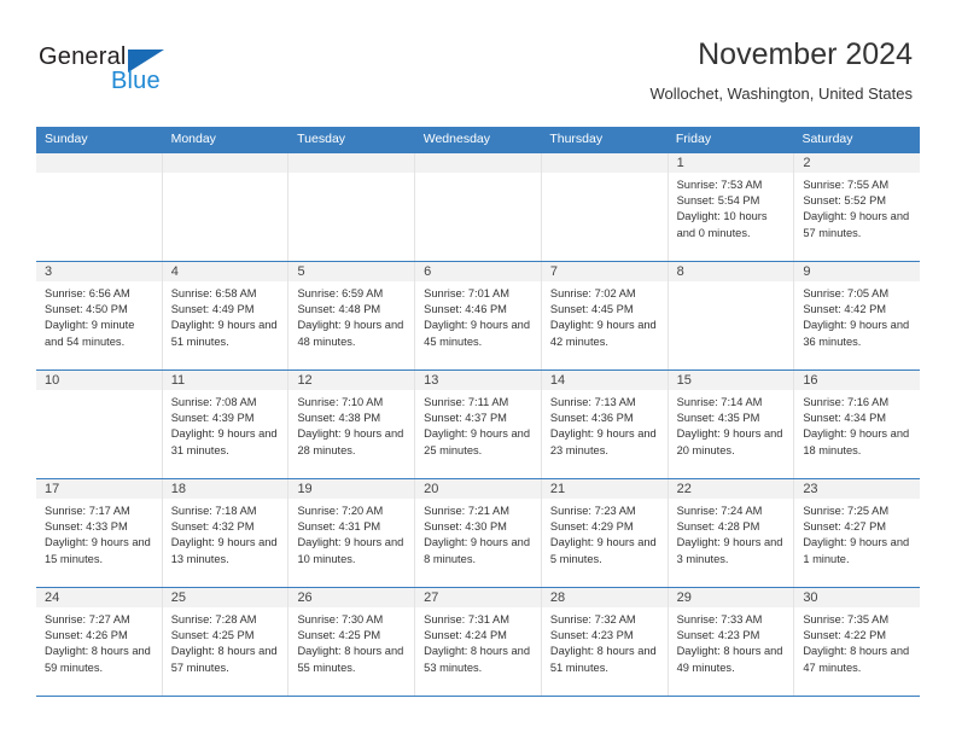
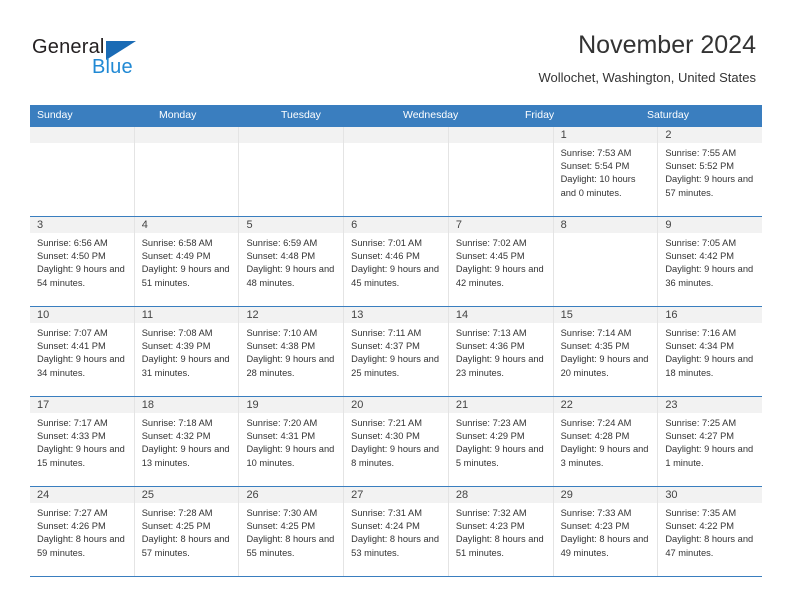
  General
  Blue
  November 2024
  Wollochet, Washington, United States
  Sunday
  Monday
  Tuesday
  Wednesday
- Thursday
  Friday
  Saturday
  1
  Sunrise: 7:53 AM
  Sunset: 5:54 PM
  Daylight: 10 hours and 0 minutes.
  2
  Sunrise: 7:55 AM
  Sunset: 5:52 PM
  Daylight: 9 hours and 57 minutes.
  3
  Sunrise: 6:56 AM
  Sunset: 4:50 PM
- Daylight: 9 minute and 54 minutes.
+ Daylight: 9 hours and 54 minutes.
  4
  Sunrise: 6:58 AM
  Sunset: 4:49 PM
  Daylight: 9 hours and 51 minutes.
  5
  Sunrise: 6:59 AM
  Sunset: 4:48 PM
  Daylight: 9 hours and 48 minutes.
  6
  Sunrise: 7:01 AM
  Sunset: 4:46 PM
  Daylight: 9 hours and 45 minutes.
  7
  Sunrise: 7:02 AM
  Sunset: 4:45 PM
  Daylight: 9 hours and 42 minutes.
  8
  9
  Sunrise: 7:05 AM
  Sunset: 4:42 PM
  Daylight: 9 hours and 36 minutes.
  10
+ Sunrise: 7:07 AM
+ Sunset: 4:41 PM
+ Daylight: 9 hours and 34 minutes.
  11
  Sunrise: 7:08 AM
  Sunset: 4:39 PM
  Daylight: 9 hours and 31 minutes.
  12
  Sunrise: 7:10 AM
  Sunset: 4:38 PM
  Daylight: 9 hours and 28 minutes.
  13
  Sunrise: 7:11 AM
  Sunset: 4:37 PM
  Daylight: 9 hours and 25 minutes.
  14
  Sunrise: 7:13 AM
  Sunset: 4:36 PM
  Daylight: 9 hours and 23 minutes.
  15
  Sunrise: 7:14 AM
  Sunset: 4:35 PM
  Daylight: 9 hours and 20 minutes.
  16
  Sunrise: 7:16 AM
  Sunset: 4:34 PM
  Daylight: 9 hours and 18 minutes.
  17
  Sunrise: 7:17 AM
  Sunset: 4:33 PM
  Daylight: 9 hours and 15 minutes.
  18
  Sunrise: 7:18 AM
  Sunset: 4:32 PM
  Daylight: 9 hours and 13 minutes.
  19
  Sunrise: 7:20 AM
  Sunset: 4:31 PM
  Daylight: 9 hours and 10 minutes.
  20
  Sunrise: 7:21 AM
  Sunset: 4:30 PM
  Daylight: 9 hours and 8 minutes.
  21
  Sunrise: 7:23 AM
  Sunset: 4:29 PM
  Daylight: 9 hours and 5 minutes.
  22
  Sunrise: 7:24 AM
  Sunset: 4:28 PM
  Daylight: 9 hours and 3 minutes.
  23
  Sunrise: 7:25 AM
  Sunset: 4:27 PM
  Daylight: 9 hours and 1 minute.
  24
  Sunrise: 7:27 AM
  Sunset: 4:26 PM
  Daylight: 8 hours and 59 minutes.
  25
  Sunrise: 7:28 AM
  Sunset: 4:25 PM
  Daylight: 8 hours and 57 minutes.
  26
  Sunrise: 7:30 AM
  Sunset: 4:25 PM
  Daylight: 8 hours and 55 minutes.
  27
  Sunrise: 7:31 AM
  Sunset: 4:24 PM
  Daylight: 8 hours and 53 minutes.
  28
  Sunrise: 7:32 AM
  Sunset: 4:23 PM
  Daylight: 8 hours and 51 minutes.
  29
  Sunrise: 7:33 AM
  Sunset: 4:23 PM
  Daylight: 8 hours and 49 minutes.
  30
  Sunrise: 7:35 AM
  Sunset: 4:22 PM
  Daylight: 8 hours and 47 minutes.
